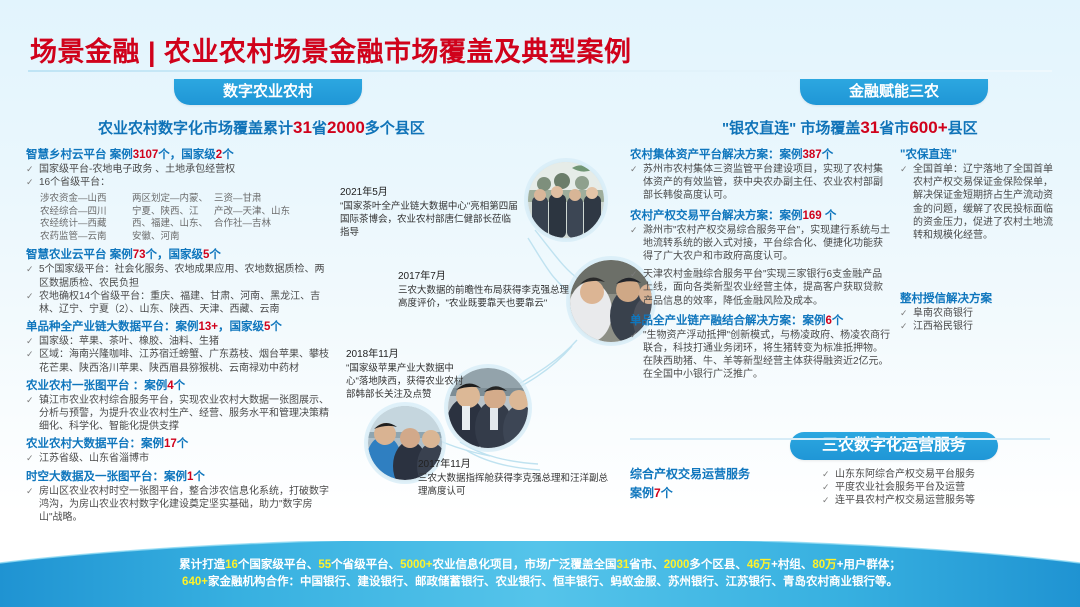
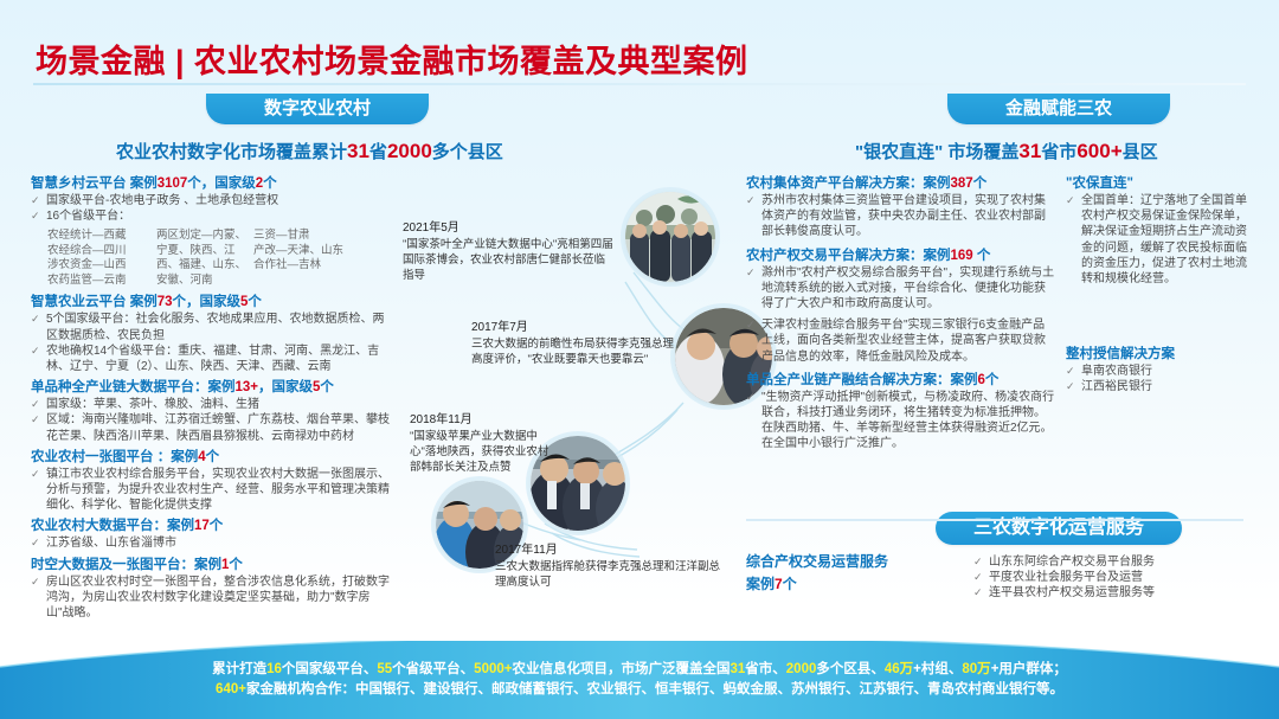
  场景金融 | 农业农村场景金融市场覆盖及典型案例
  数字农业农村
  金融赋能三农
  农业农村数字化市场覆盖累计31省2000多个县区
  "银农直连" 市场覆盖31省市600+县区
  智慧乡村云平台 案例3107个，国家级2个
  国家级平台-农地电子政务 、土地承包经营权
  16个省级平台：
- 涉农资金—山西
+ 农经统计—西藏
  农经综合—四川
- 农经统计—西藏
+ 涉农资金—山西
  农药监管—云南
  两区划定—内蒙、
  宁夏、陕西、江
  西、福建、山东、
  安徽、河南
  三资—甘肃
  产改—天津、山东
  合作社—吉林
  智慧农业云平台 案例73个，国家级5个
  5个国家级平台：社会化服务、农地成果应用、农地数据质检、两区数据质检、农民负担
  农地确权14个省级平台：重庆、福建、甘肃、河南、黑龙江、吉林、辽宁、宁夏（2）、山东、陕西、天津、西藏、云南
  单品种全产业链大数据平台：案例13+，国家级5个
  国家级：苹果、茶叶、橡胶、油料、生猪
  区域：海南兴隆咖啡、江苏宿迁螃蟹、广东荔枝、烟台苹果、攀枝花芒果、陕西洛川苹果、陕西眉县猕猴桃、云南禄劝中药材
  农业农村一张图平台 ：案例4个
  镇江市农业农村综合服务平台，实现农业农村大数据一张图展示、分析与预警，为提升农业农村生产、经营、服务水平和管理决策精细化、科学化、智能化提供支撑
  农业农村大数据平台：案例17个
  江苏省级、山东省淄博市
  时空大数据及一张图平台：案例1个
  房山区农业农村时空一张图平台，整合涉农信息化系统，打破数字鸿沟，为房山农业农村数字化建设奠定坚实基础，助力"数字房山"战略。
  2021年5月
  "国家茶叶全产业链大数据中心"亮相第四届国际茶博会，农业农村部唐仁健部长莅临指导
  2017年7月
  三农大数据的前瞻性布局获得李克强总理高度评价，"农业既要靠天也要靠云"
  2018年11月
  "国家级苹果产业大数据中心"落地陕西，获得农业农村部韩部长关注及点赞
  2017年11月
  三农大数据指挥舱获得李克强总理和汪洋副总理高度认可
  农村集体资产平台解决方案：案例387个
  苏州市农村集体三资监管平台建设项目，实现了农村集体资产的有效监管，获中央农办副主任、农业农村部副部长韩俊高度认可。
  农村产权交易平台解决方案：案例169 个
  滁州市"农村产权交易综合服务平台"，实现建行系统与土地流转系统的嵌入式对接，平台综合化、便捷化功能获得了广大农户和市政府高度认可。
  天津农村金融综合服务平台"实现三家银行6支金融产品上线，面向各类新型农业经营主体，提高客户获取贷款产品信息的效率，降低金融风险及成本。
  单品全产业链产融结合解决方案：案例6个
  "生物资产浮动抵押"创新模式，与杨凌政府、杨凌农商行联合，科技打通业务闭环，将生猪转变为标准抵押物。在陕西助猪、牛、羊等新型经营主体获得融资近2亿元。在全国中小银行广泛推广。
  "农保直连"
  全国首单：辽宁落地了全国首单农村产权交易保证金保险保单，解决保证金短期挤占生产流动资金的问题，缓解了农民投标面临的资金压力，促进了农村土地流转和规模化经营。
  整村授信解决方案
  阜南农商银行
  江西裕民银行
  三农数字化运营服务
  综合产权交易运营服务
  案例7个
  山东东阿综合产权交易平台服务
  平度农业社会服务平台及运营
  连平县农村产权交易运营服务等
  累计打造16个国家级平台、55个省级平台、5000+农业信息化项目，市场广泛覆盖全国31省市、2000多个区县、46万+村组、80万+用户群体；
  640+家金融机构合作：中国银行、建设银行、邮政储蓄银行、农业银行、恒丰银行、蚂蚁金服、苏州银行、江苏银行、青岛农村商业银行等。
